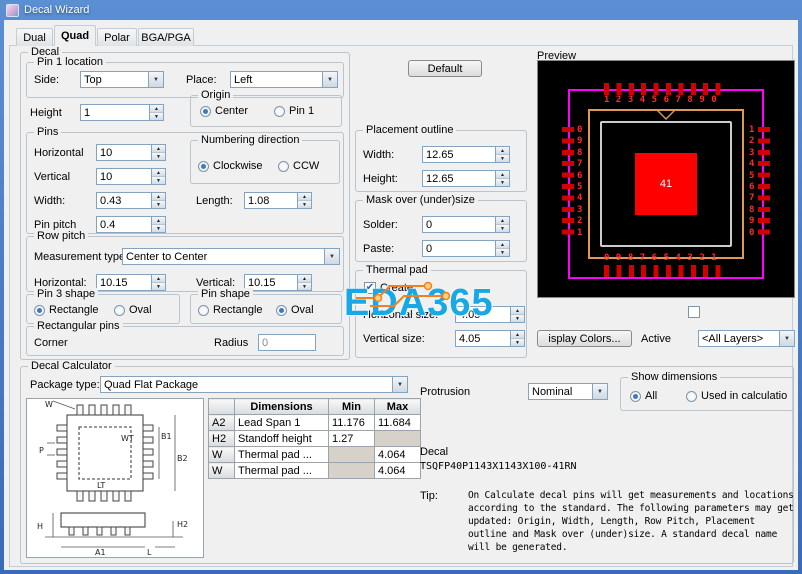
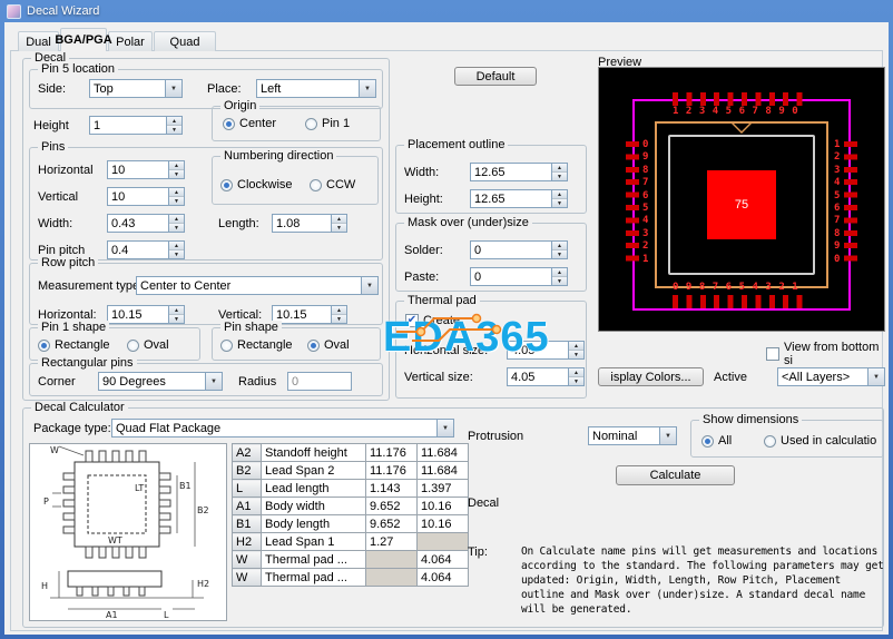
  Decal Wizard
  Dual
- Quad
+ BGA/PGA
  Polar
- BGA/PGA
+ Quad
  Decal
- Pin 1 location
+ Pin 5 location
  Side:
  Top
  Place:
  Left
  Height
  1
  Origin
  Center
  Pin 1
  Pins
  Horizontal
  10
  Vertical
  10
  Width:
  0.43
  Length:
  1.08
  Pin pitch
  0.4
  Numbering direction
  Clockwise
  CCW
  Row pitch
  Measurement typ
  Center to Center
  Horizontal:
  10.15
  Vertical:
  10.15
- Pin 3 shape
+ Pin 1 shape
  Rectangle
  Oval
  Pin shape
  Rectangle
  Oval
  Rectangular pins
  Corner
+ 90 Degrees
  Radius
  0
  Default
  Placement outline
  Width:
  12.65
  Height:
  12.65
  Mask over (under)size
  Solder:
  0
  Paste:
  0
  Thermal pad
  ✔
  Create
  Horizontal size:
  4.05
  Vertical size:
  4.05
  Preview
  1234567890
  0987654321
  0
  9
  8
  7
  6
  5
  4
  3
  2
  1
  1
  2
  3
  4
  5
  6
  7
  8
  9
  0
- 41
+ 75
+ View from bottom si
  isplay Colors...
  Active
  <All Layers>
  Decal Calculator
  Package type:
  Quad Flat Package
  W
  P
- WT
+ LT
  B1
  B2
- LT
+ WT
  H
  A1
  H2
  L
- 	Dimensions	Min	Max
- A2	Lead Span 1	11.176	11.684
+ A2	Standoff height	11.176	11.684
+ B2	Lead Span 2	11.176	11.684
+ L	Lead length	1.143	1.397
+ A1	Body width	9.652	10.16
+ B1	Body length	9.652	10.16
- H2	Standoff height	1.27
+ H2	Lead Span 1	1.27
  W	Thermal pad ...		4.064
  W	Thermal pad ...		4.064
  Protrusion
  Nominal
  Show dimensions
  All
  Used in calculatio
+ Calculate
  Decal
- TSQFP40P1143X1143X100-41RN
  Tip:
- On Calculate decal pins will get measurements and locations according to the standard. The following parameters may get updated: Origin, Width, Length, Row Pitch, Placement outline and Mask over (under)size. A standard decal name will be generated.
+ On Calculate name pins will get measurements and locations according to the standard. The following parameters may get updated: Origin, Width, Length, Row Pitch, Placement outline and Mask over (under)size. A standard decal name will be generated.
  EDA365
